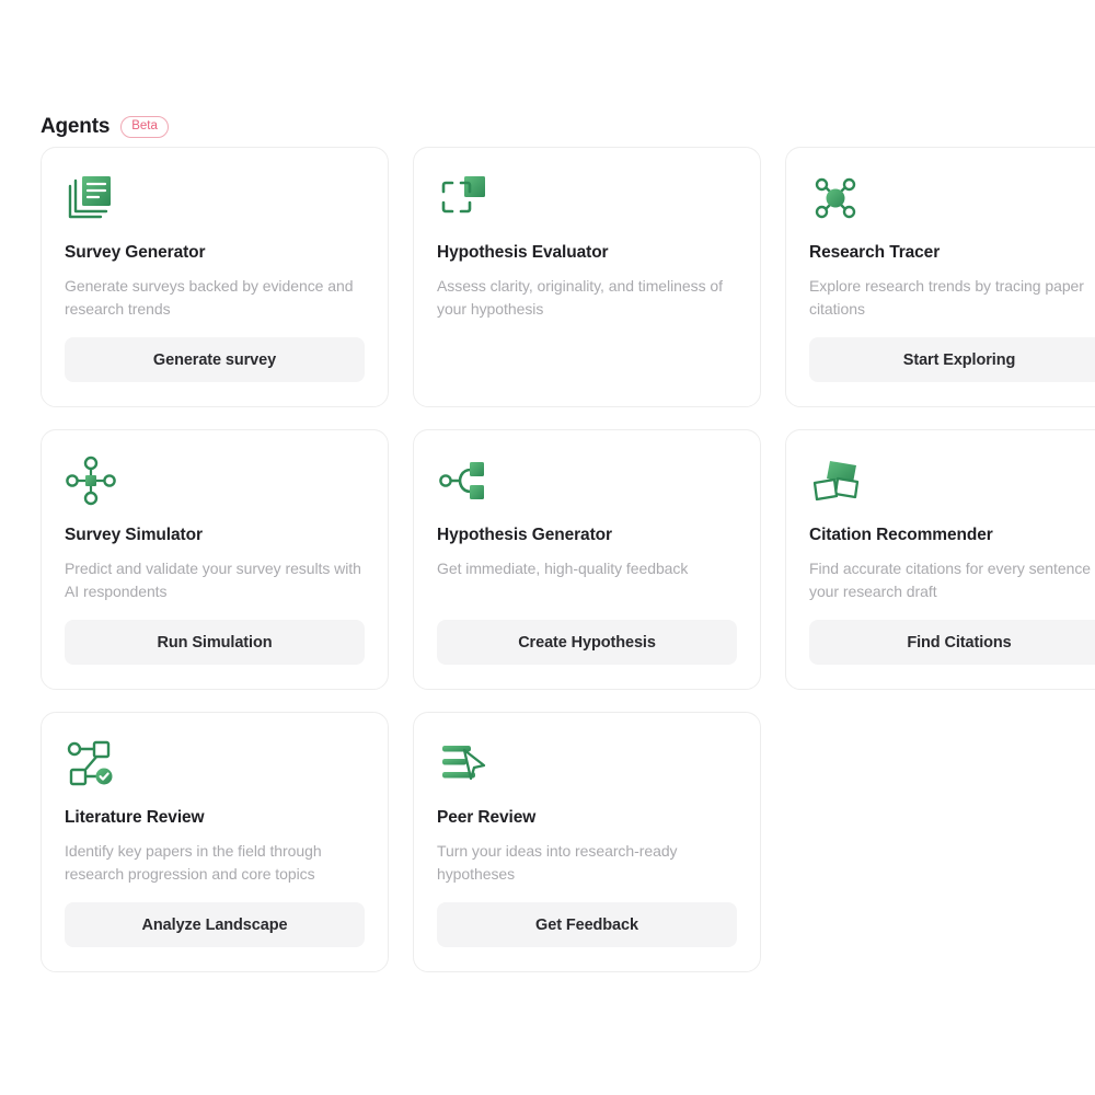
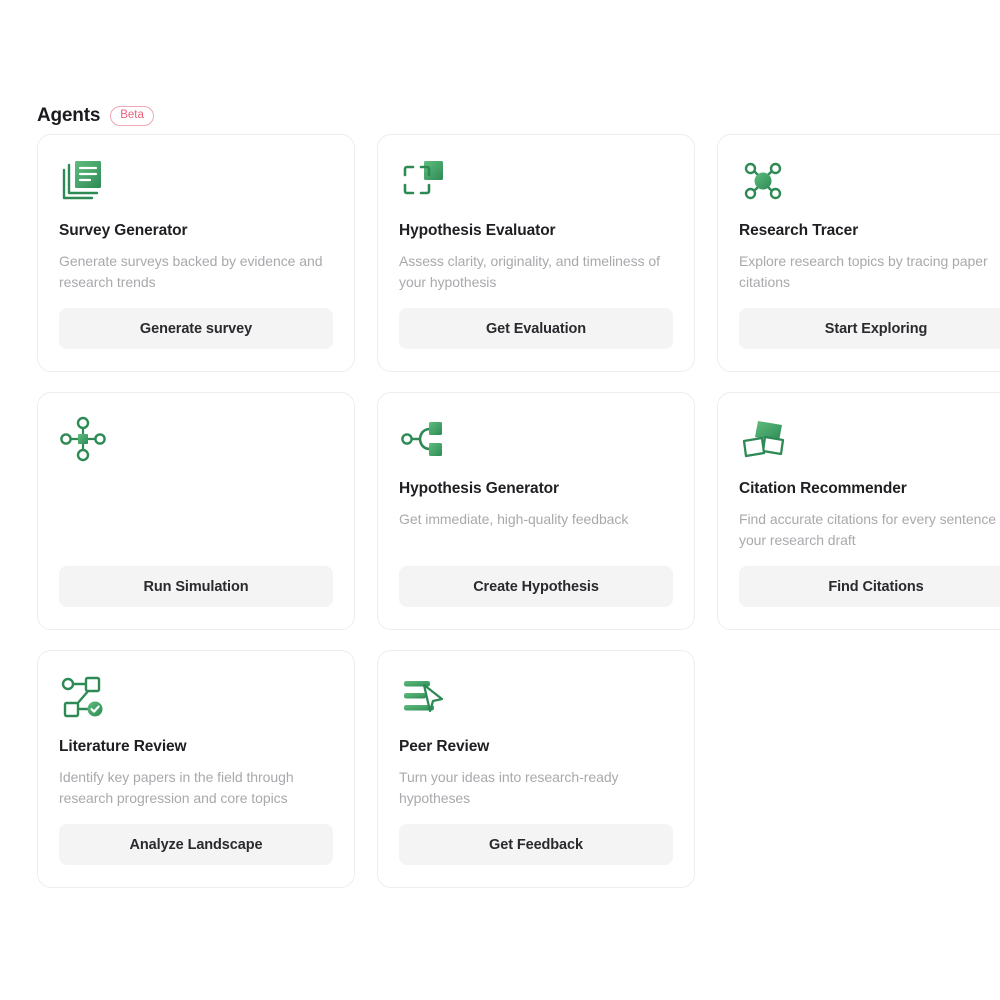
  Agents
  Beta
  Survey Generator
  Generate surveys backed by evidence and research trends
  Generate survey
  Hypothesis Evaluator
  Assess clarity, originality, and timeliness of your hypothesis
+ Get Evaluation
  Research Tracer
- Explore research trends by tracing paper citations
+ Explore research topics by tracing paper citations
  Start Exploring
- Survey Simulator
- Predict and validate your survey results with AI respondents
  Run Simulation
  Hypothesis Generator
  Get immediate, high-quality feedback
  Create Hypothesis
  Citation Recommender
  Find accurate citations for every sentence your research draft
  Find Citations
  Literature Review
  Identify key papers in the field through research progression and core topics
  Analyze Landscape
  Peer Review
  Turn your ideas into research-ready hypotheses
  Get Feedback
